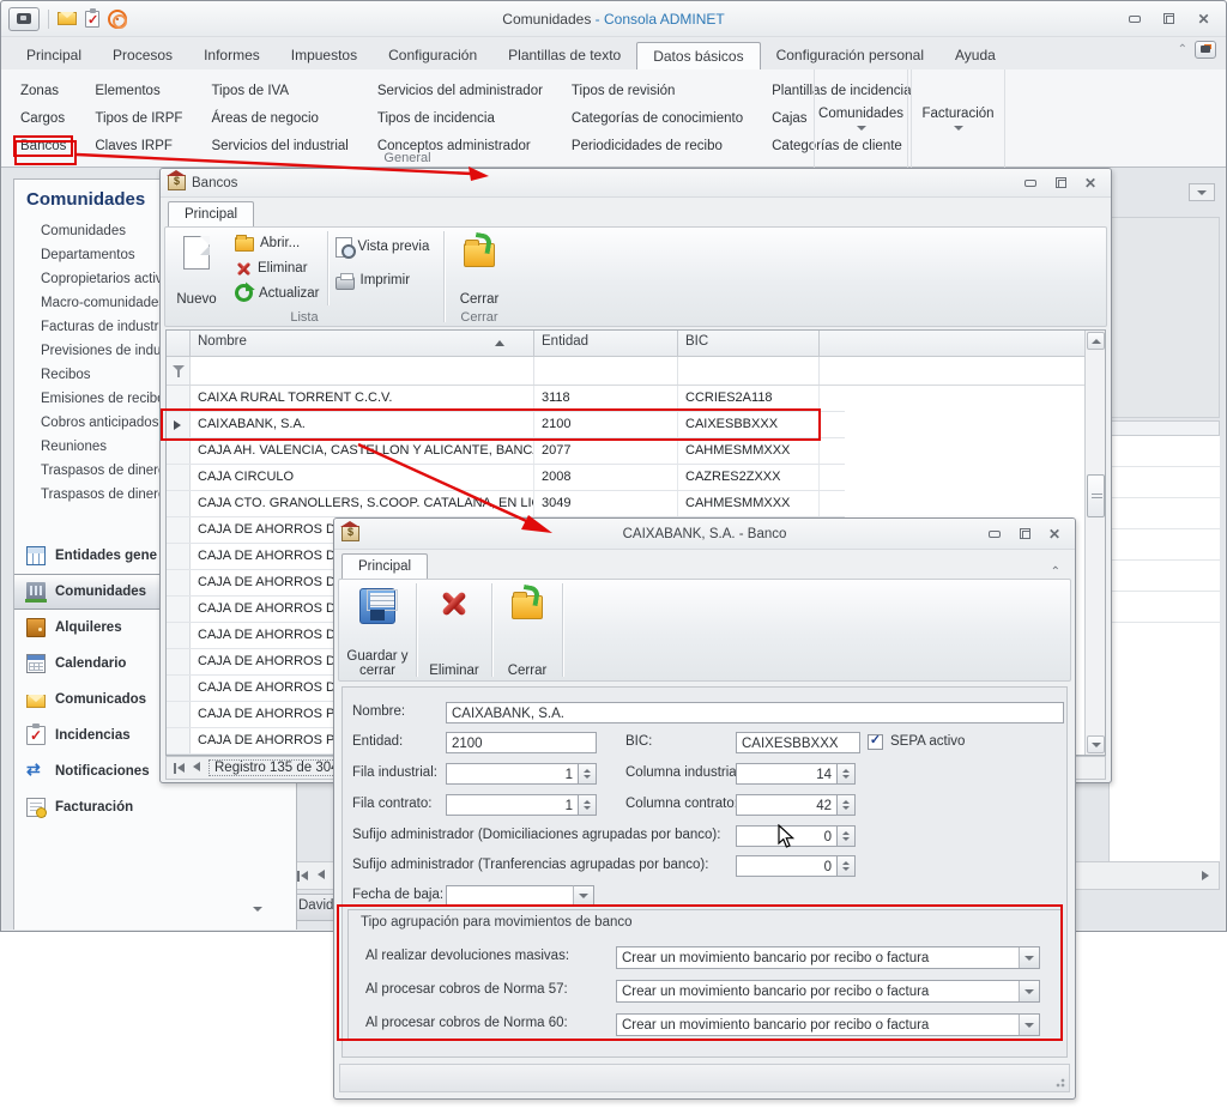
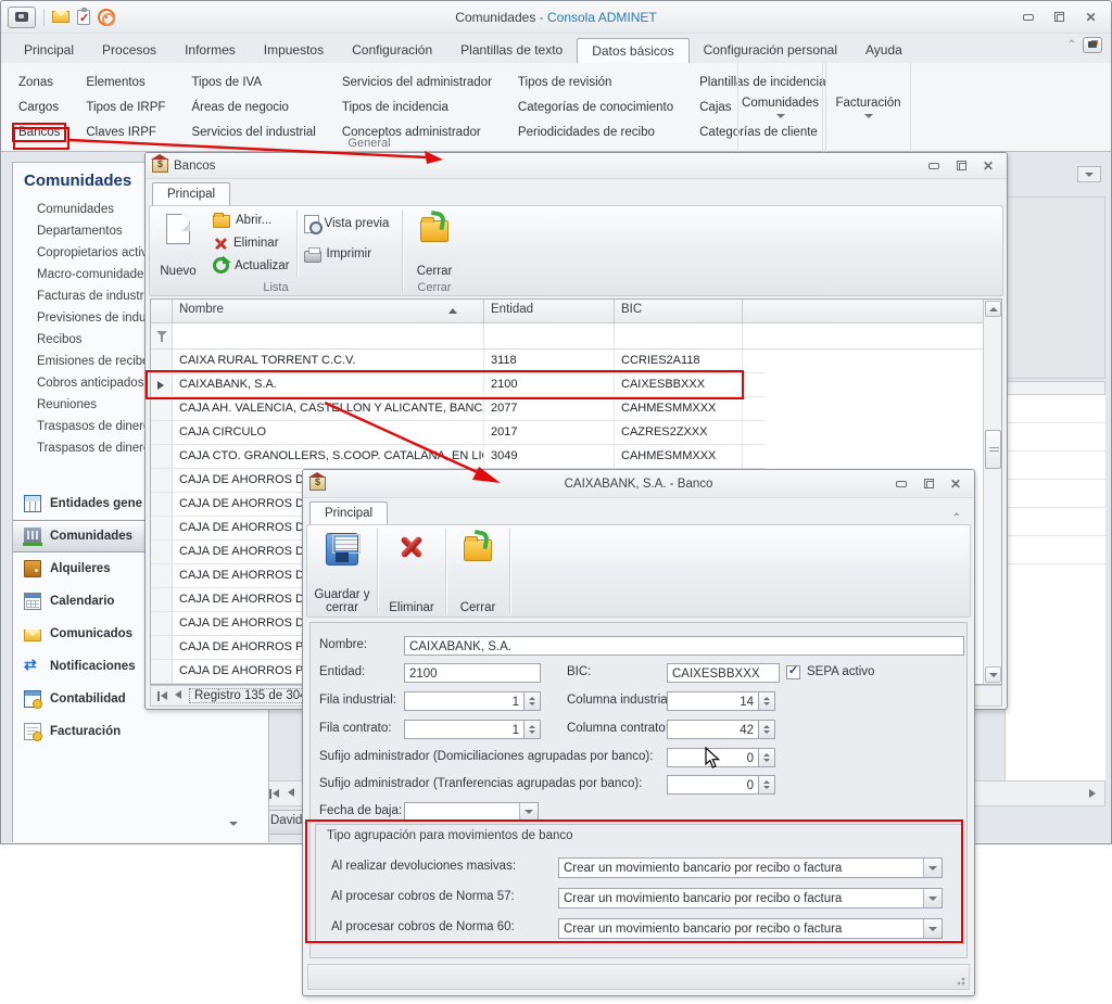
  Comunidades - Consola ADMINET
  ✕
  Principal
  Procesos
  Informes
  Impuestos
  Configuración
  Plantillas de texto
  Datos básicos
  Configuración personal
  Ayuda
  ⌃
  Zonas
  Cargos
  Bancos
  Elementos
  Tipos de IRPF
  Claves IRPF
  Tipos de IVA
  Áreas de negocio
  Servicios del industrial
  Servicios del administrador
  Tipos de incidencia
  Conceptos administrador
  Tipos de revisión
  Categorías de conocimiento
  Periodicidades de recibo
  Plantillas de incidencia
  Cajas
  Categorías de cliente
  General
  Comunidades
  Facturación
  David
  Comunidades
  Comunidades
  Departamentos
  Copropietarios acti
  Macro-comunidade
  Facturas de industr
  Previsiones de indu
  Recibos
  Emisiones de recib
  Cobros anticipados
  Reuniones
  Traspasos de diner
  Traspasos de diner
  Entidades gene
  Comunidades
  Alquileres
  Calendario
  Comunicados
- Incidencias
  Notificaciones
+ Contabilidad
  Facturación
  Bancos
  ✕
  Principal
  Nuevo
  Abrir...
  Eliminar
  Actualizar
  Vista previa
  Imprimir
  Lista
  Cerrar
  Cerrar
  Nombre
  Entidad
  BIC
  CAIXA RURAL TORRENT C.C.V.
  3118
  CCRIES2A118
  CAIXABANK, S.A.
  2100
  CAIXESBBXXX
  CAJA AH. VALENCIA, CASTLLON Y ALICANTE, BANC
  2077
  CAHMESMMXXX
  CAJA CIRCULO
- 2008
+ 2017
  CAZRES2ZXXX
  CAJA CTO. GRANOLLERS, S.COOP. CATALAN, EN LI
  3049
  CAHMESMMXXX
  CAJA DE AHORROS D
  CAJA DE AHORROS D
  CAJA DE AHORROS D
  CAJA DE AHORROS D
  CAJA DE AHORROS D
  CAJA DE AHORROS D
  CAJA DE AHORROS D
  CAJA DE AHORROS P
  CAJA DE AHORROS P
  Registro 135 de 30
  CAIXABANK, S.A. - Banco
  ✕
  Principal
  ⌃
  Guardar y cerrar
  Eliminar
  Cerrar
  Nombre:
  CAIXABANK, S.A.
  Entidad:
  2100
  BIC:
  CAIXESBBXXX
  SEPA activo
  Fila industrial:
  1
  Columna industria
  14
  Fila contrato:
  1
  Columna contrato
  42
  Sufijo administrador (Domiciliaciones agrupadas por banco):
  0
  Sufijo administrador (Tranferencias agrupadas por banco):
  0
  Fecha de baja:
  Tipo agrupación para movimientos de banco
  Al realizar devoluciones masivas:
  Crear un movimiento bancario por recibo o factura
  Al procesar cobros de Norma 57:
  Crear un movimiento bancario por recibo o factura
  Al procesar cobros de Norma 60:
  Crear un movimiento bancario por recibo o factura
